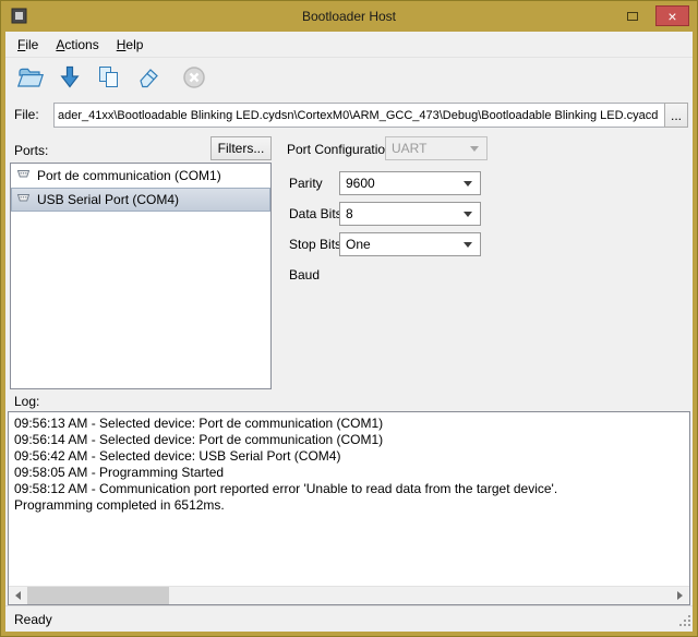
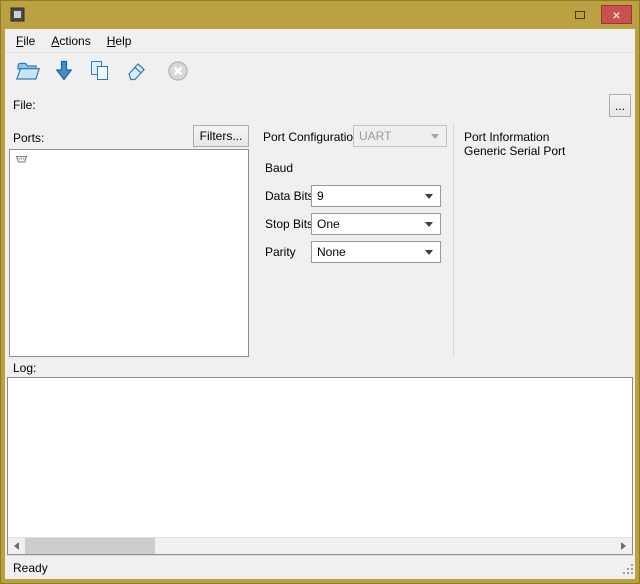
- Bootloader Host
  ×
  File
  Actions
  Help
  File:
- ader_41xx\Bootloadable Blinking LED.cydsn\CortexM0\ARM_GCC_473\Debug\Bootloadable Blinking LED.cyacd
  ...
  Ports:
  Filters...
- Port de communication (COM1)
- USB Serial Port (COM4)
  Port Configuratio
  UART
- Parity
+ Baud
- 9600
  Data Bit
- 8
+ 9
  Stop Bit
  One
- Baud
+ Parity
+ None
+ Port Information
+ Generic Serial Port
  Log:
- 09:56:13 AM - Selected device: Port de communication (COM1)
- 09:56:14 AM - Selected device: Port de communication (COM1)
- 09:56:42 AM - Selected device: USB Serial Port (COM4)
- 09:58:05 AM - Programming Started
- 09:58:12 AM - Communication port reported error 'Unable to read data from the target device'.
- Programming completed in 6512ms.
  Ready
